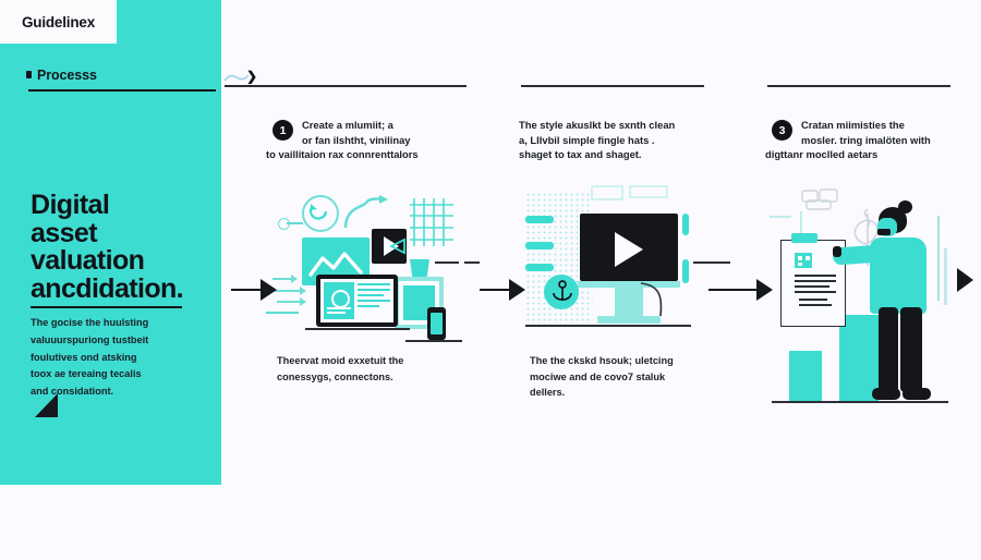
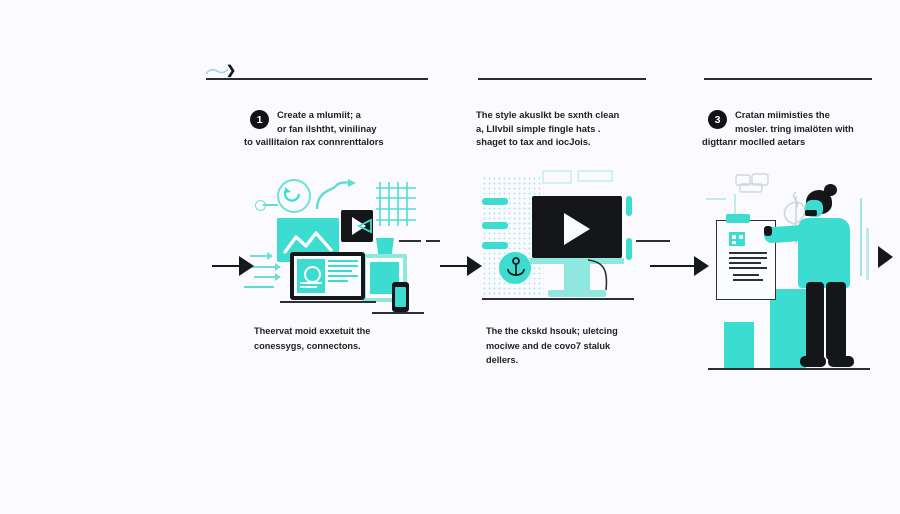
- Guidelinex
- Processs
- Digital
- asset
- valuation
- ancdidation.
- The gocise the huulsting
- valuuurspuriong tustbeit
- foulutives ond atsking
- toox ae tereaing tecalis
- and considationt.
  ❯
  1
  Create a mlumiit; a
  or fan ilshtht, vinilinay
  to vaillitaion rax connrenttalors
  Theervat moid exxetuit the
  conessygs, connectons.
  The style akuslkt be sxnth clean
  a, LIIvbil simple fingle hats .
- shaget to tax and shaget.
+ shaget to tax and iocJois.
  The the ckskd hsouk; uletcing
  mociwe and de covo7 staluk
  dellers.
  3
  Cratan miimisties the
  mosler. tring imalöten with
  digttanr moclled aetars
